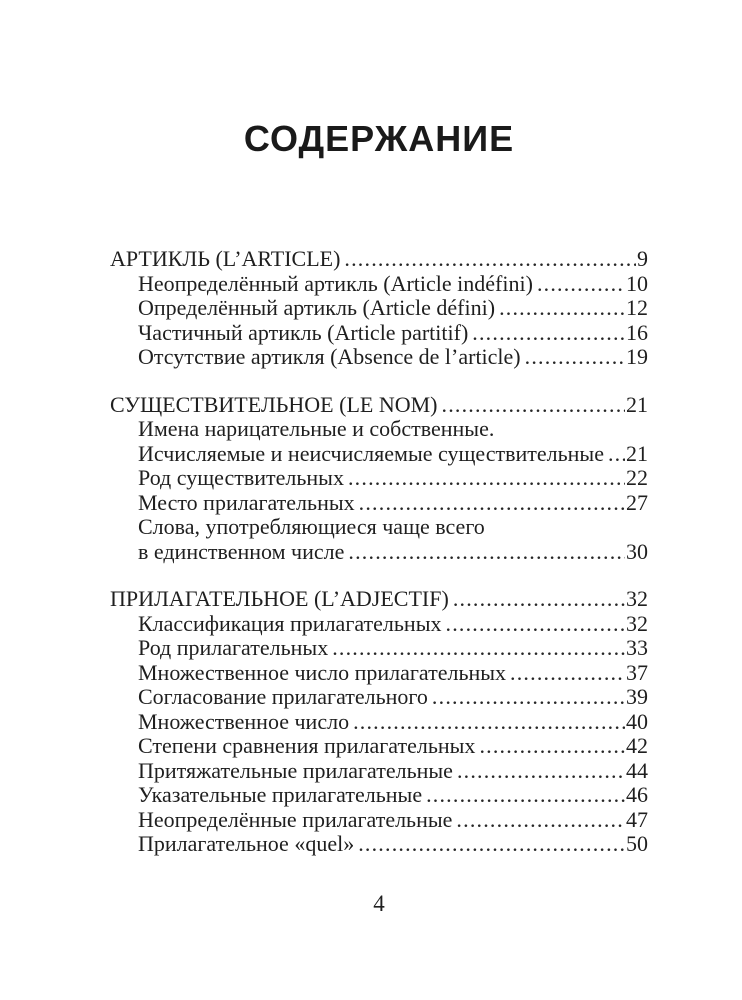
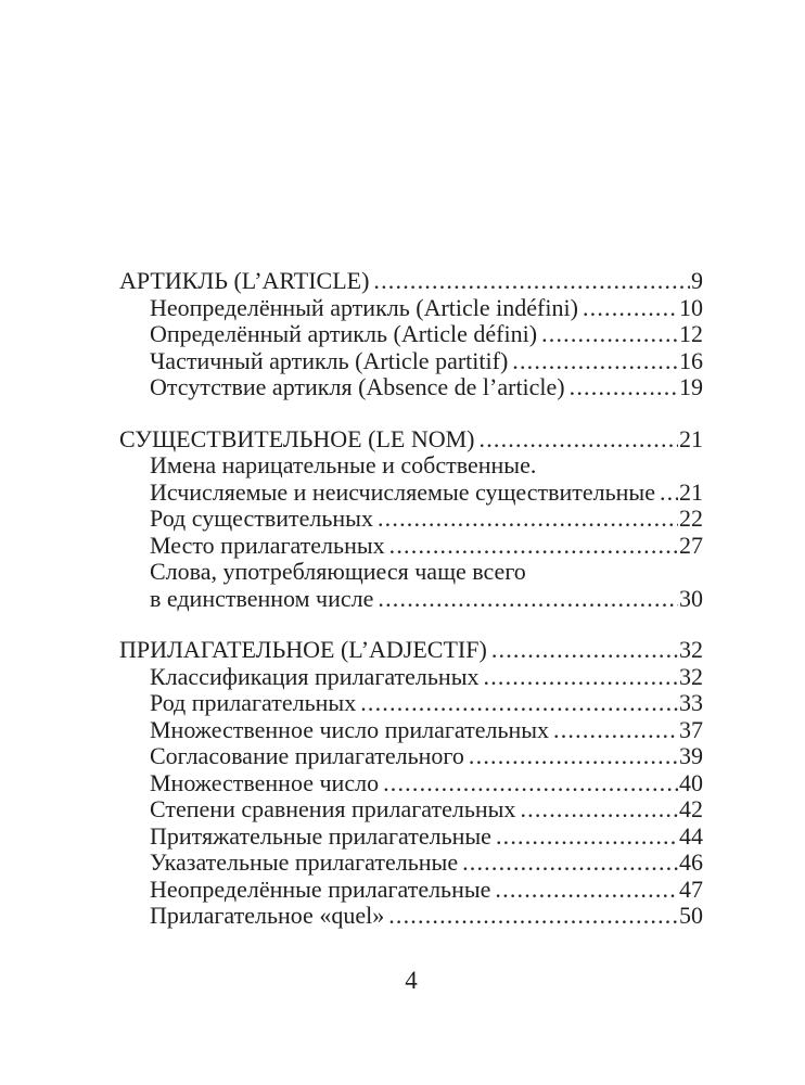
- СОДЕРЖАНИЕ
  АРТИКЛЬ (L’ARTICLE)
  9
  Неопределённый артикль (Article indéfini)
  10
  Определённый артикль (Article défini)
  12
  Частичный артикль (Article partitif)
  16
  Отсутствие артикля (Absence de l’article)
  19
  СУЩЕСТВИТЕЛЬНОЕ (LE NOM)
  21
  Имена нарицательные и собственные.
  Исчисляемые и неисчисляемые существительные
  21
  Род существительных
  22
  Место прилагательных
  27
  Слова, употребляющиеся чаще всего
  в единственном числе
  30
  ПРИЛАГАТЕЛЬНОЕ (L’ADJECTIF)
  32
  Классификация прилагательных
  32
  Род прилагательных
  33
  Множественное число прилагательных
  37
  Согласование прилагательного
  39
  Множественное число
  40
  Степени сравнения прилагательных
  42
  Притяжательные прилагательные
  44
  Указательные прилагательные
  46
  Неопределённые прилагательные
  47
  Прилагательное «quel»
  50
  4
